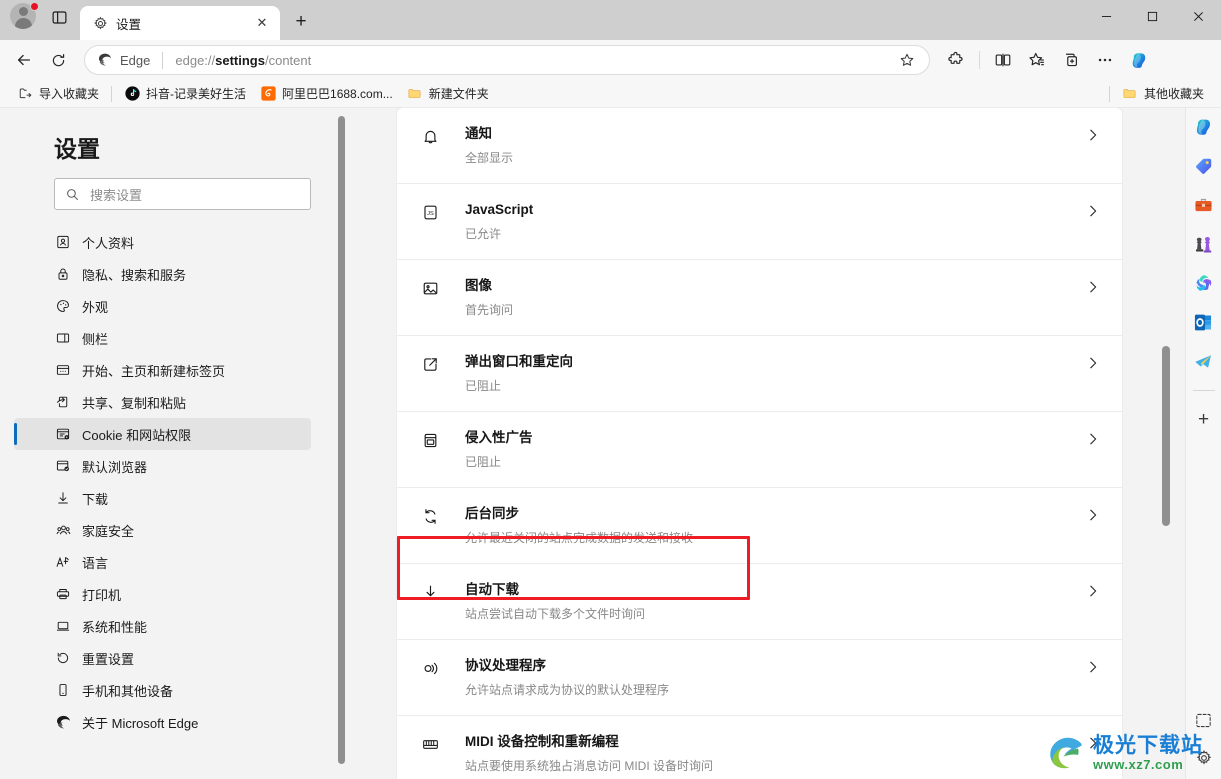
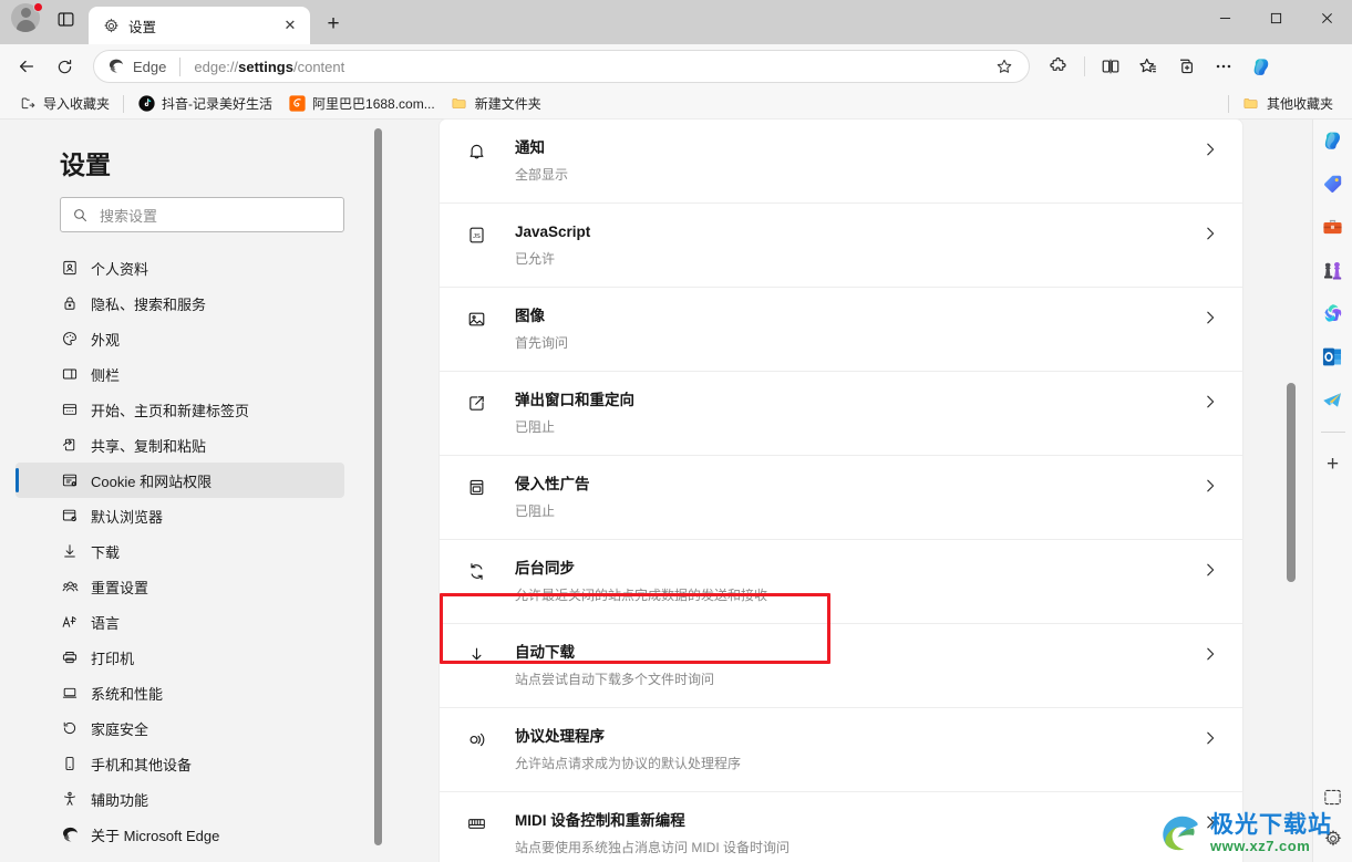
  设置
  ✕
  +
  Edge
  edge://settings/content
  导入收藏夹
  抖音-记录美好生活
  阿里巴巴1688.com...
  新建文件夹
  其他收藏夹
  设置
  搜索设置
  个人资料
  隐私、搜索和服务
  外观
  侧栏
  开始、主页和新建标签页
  共享、复制和粘贴
  Cookie 和网站权限
  默认浏览器
  下载
- 家庭安全
+ 重置设置
  语言
  打印机
  系统和性能
- 重置设置
+ 家庭安全
  手机和其他设备
+ 辅助功能
  关于 Microsoft Edge
  通知
  全部显示
  JavaScript
  已允许
  图像
  首先询问
  弹出窗口和重定向
  已阻止
  侵入性广告
  已阻止
  后台同步
  允许最近关闭的站点完成数据的发送和接收
  自动下载
  站点尝试自动下载多个文件时询问
  协议处理程序
  允许站点请求成为协议的默认处理程序
  MIDI 设备控制和重新编程
  站点要使用系统独占消息访问 MIDI 设备时询问
  +
  极光下载站
  www.xz7.com
